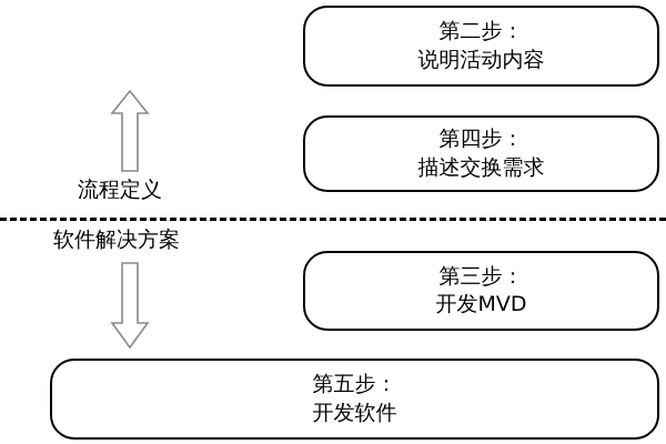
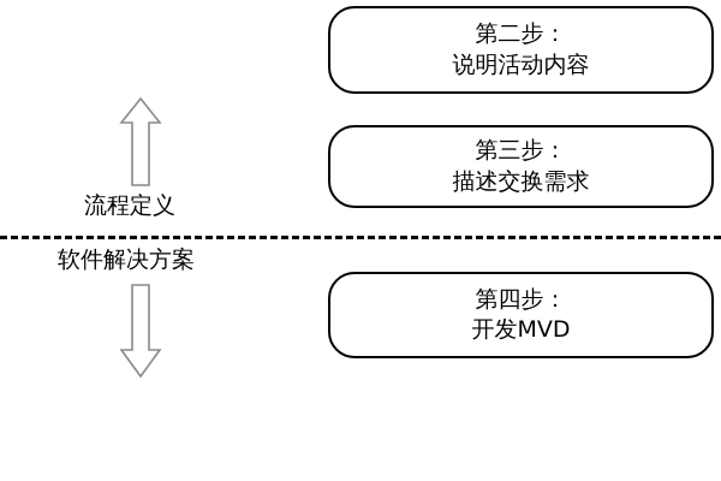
  第二步：
  说明活动内容
- 第四步：
+ 第三步：
  描述交换需求
- 第三步：
+ 第四步：
  开发MVD
- 第五步：
- 开发软件
  流程定义
  软件解决方案
